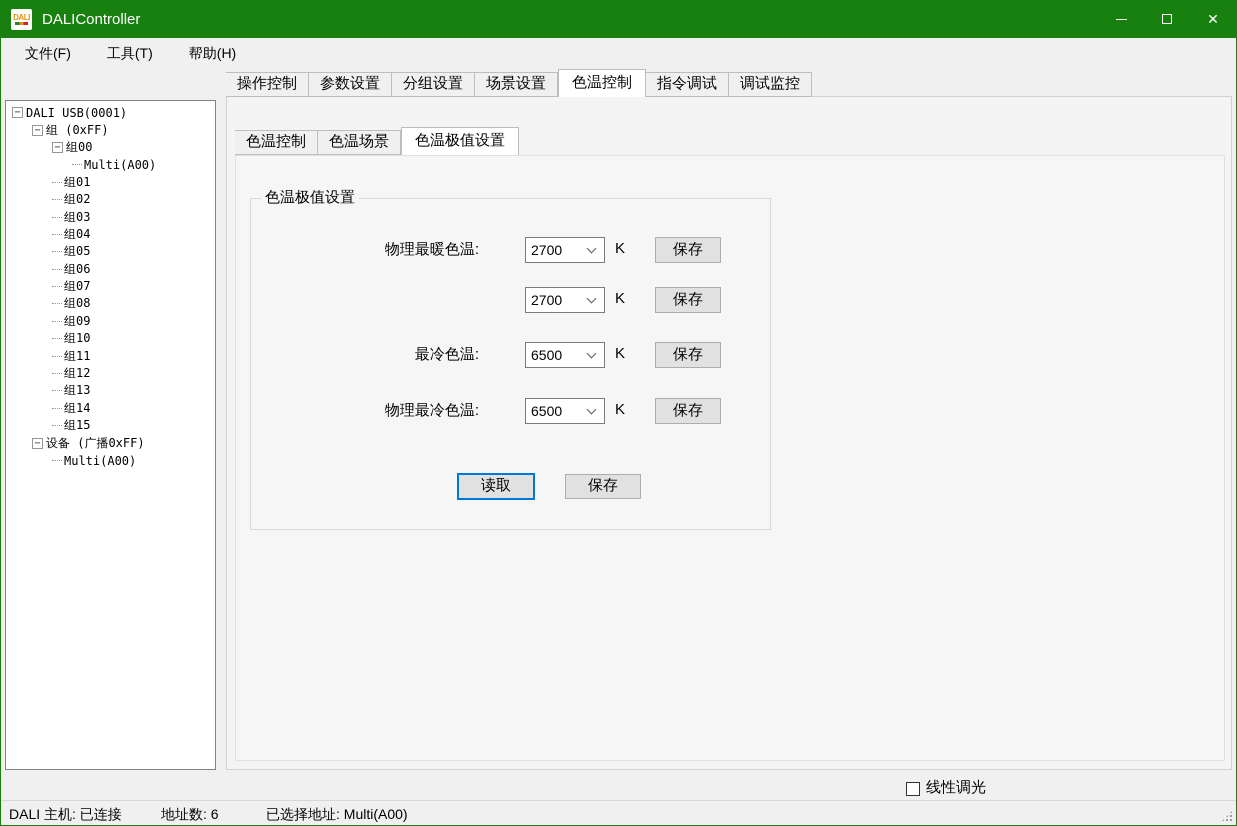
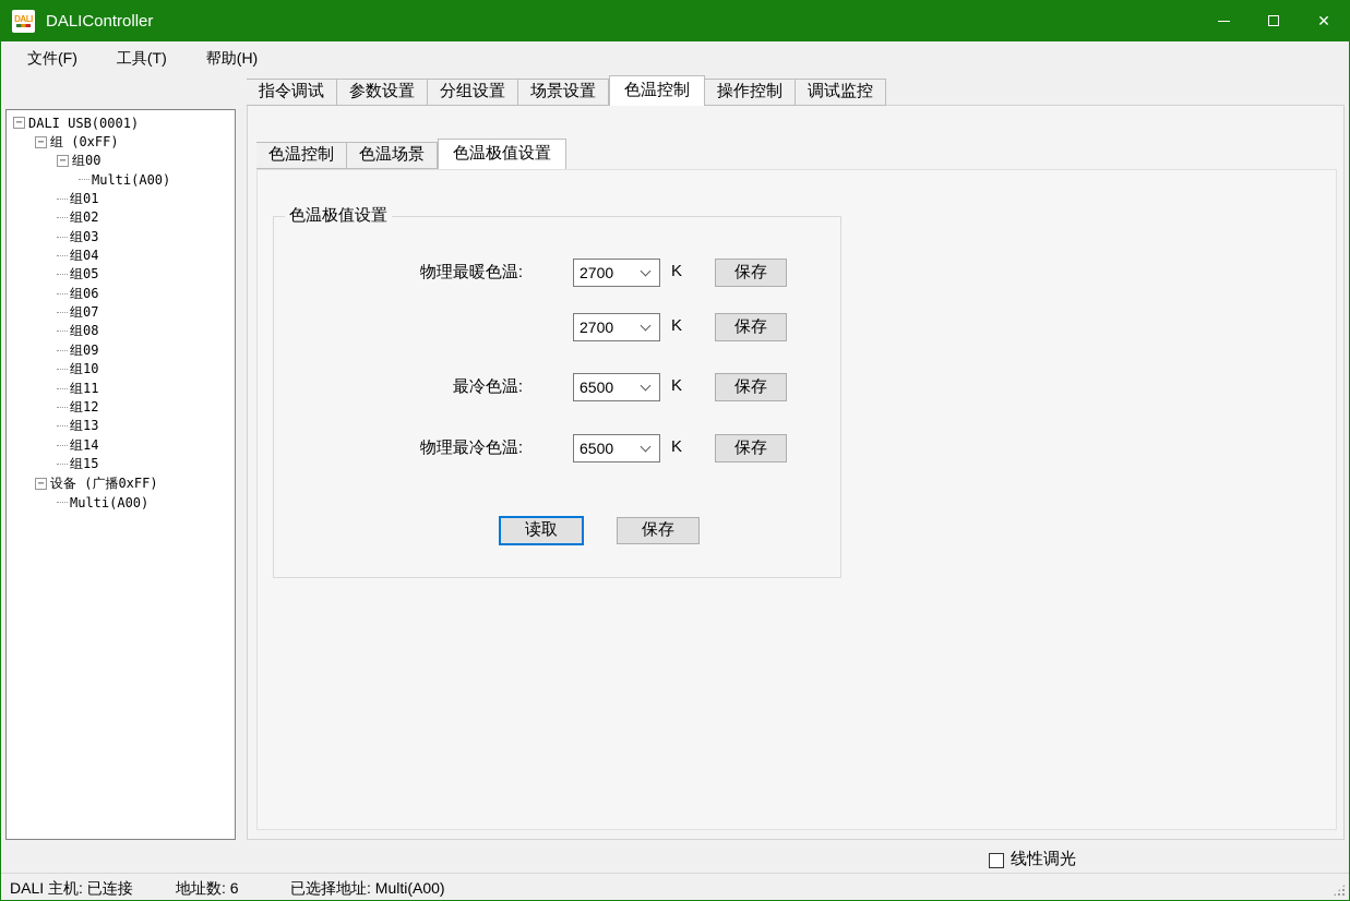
  DALI
  DALIController
  ✕
  文件(F)
  工具(T)
  帮助(H)
  −
  DALI USB(0001)
  −
  组 (0xFF)
  −
  组00
  Multi(A00)
  组01
  组02
  组03
  组04
  组05
  组06
  组07
  组08
  组09
  组10
  组11
  组12
  组13
  组14
  组15
  −
  设备 (广播0xFF)
  Multi(A00)
- 操作控制
+ 指令调试
  参数设置
  分组设置
  场景设置
  色温控制
- 指令调试
+ 操作控制
  调试监控
  色温控制
  色温场景
  色温极值设置
  色温极值设置
  读取
  保存
  物理最暖色温:
  2700
  K
  保存
  2700
  K
  保存
  最冷色温:
  6500
  K
  保存
  物理最冷色温:
  6500
  K
  保存
  线性调光
  DALI 主机: 已连接
  地址数: 6
  已选择地址: Multi(A00)
